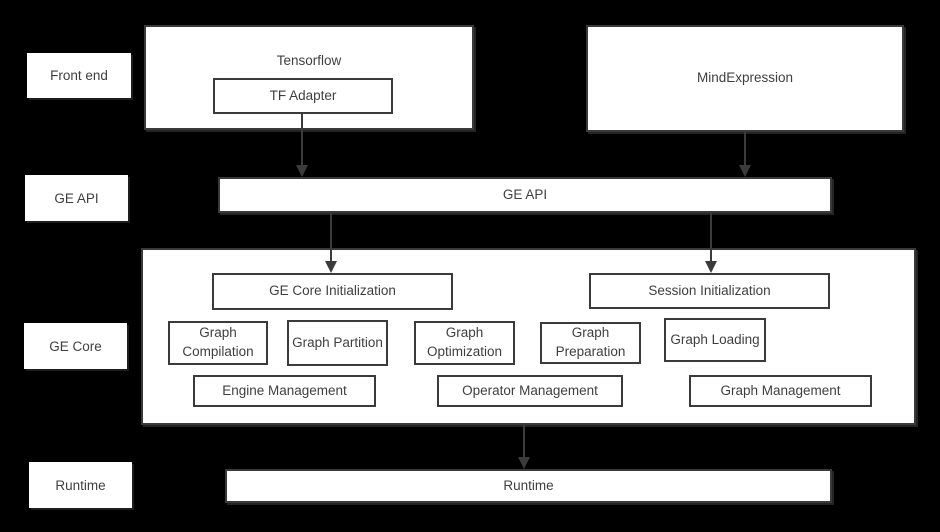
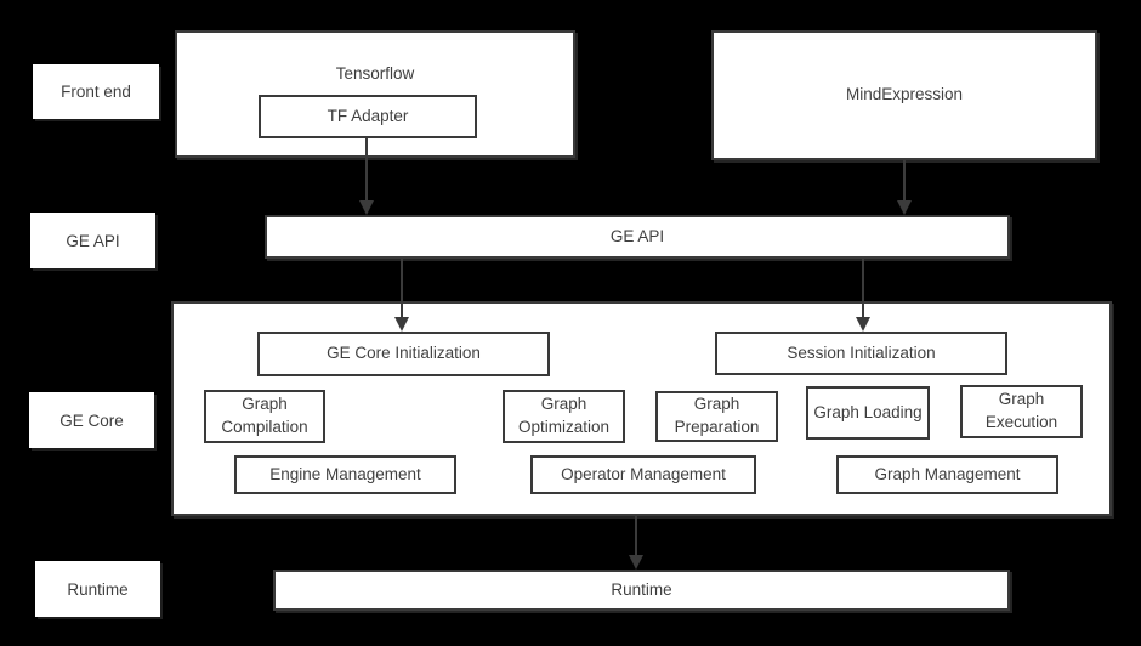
  Front end
  GE API
  GE Core
  Runtime
  Tensorflow
  TF Adapter
  MindExpression
  GE API
  GE Core Initialization
  Session Initialization
  Graph Compilation
- Graph Partition
  Graph Optimization
  Graph Preparation
  Graph Loading
+ Graph Execution
  Engine Management
  Operator Management
  Graph Management
  Runtime
